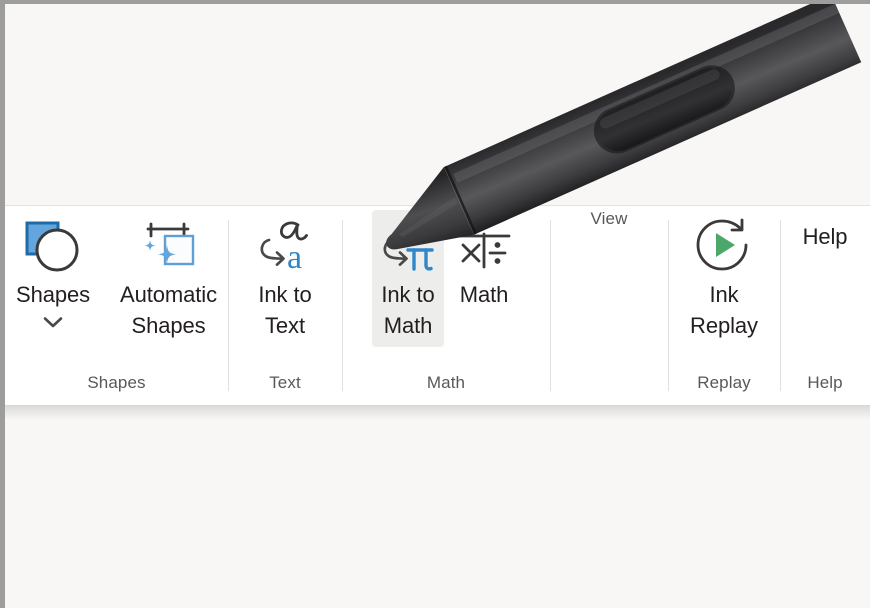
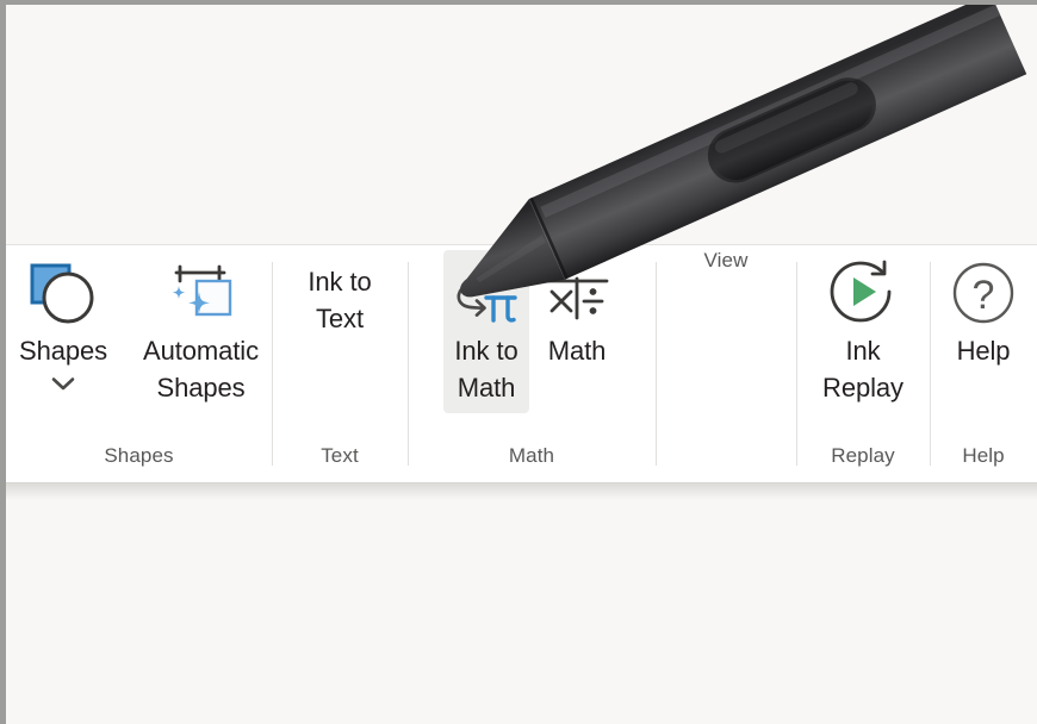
  Shapes
  Automatic
  Shapes
  Shapes
- a
  Ink to
  Text
  Text
  Ink to
  Math
  Math
  Math
  View
  Ink
  Replay
  Replay
+ ?
  Help
  Help
